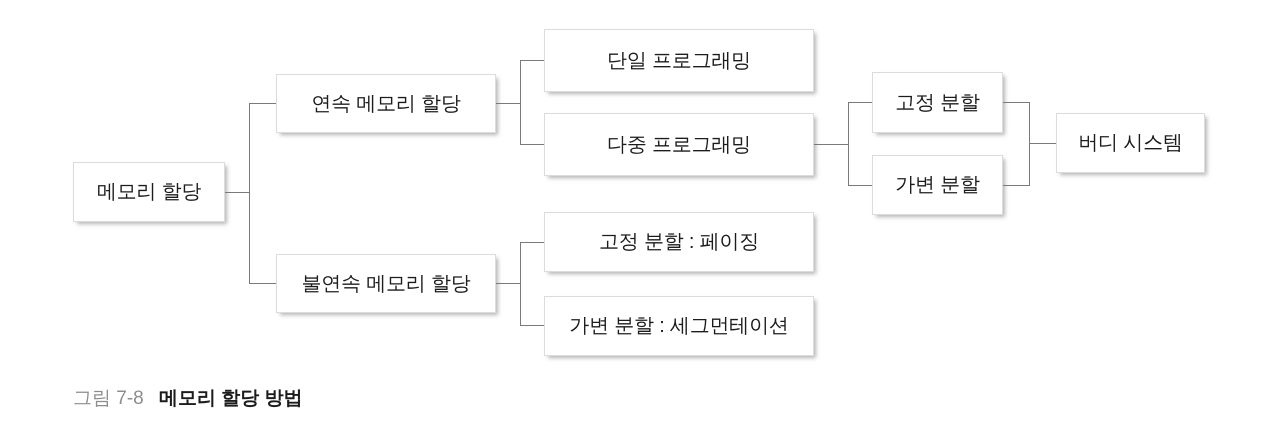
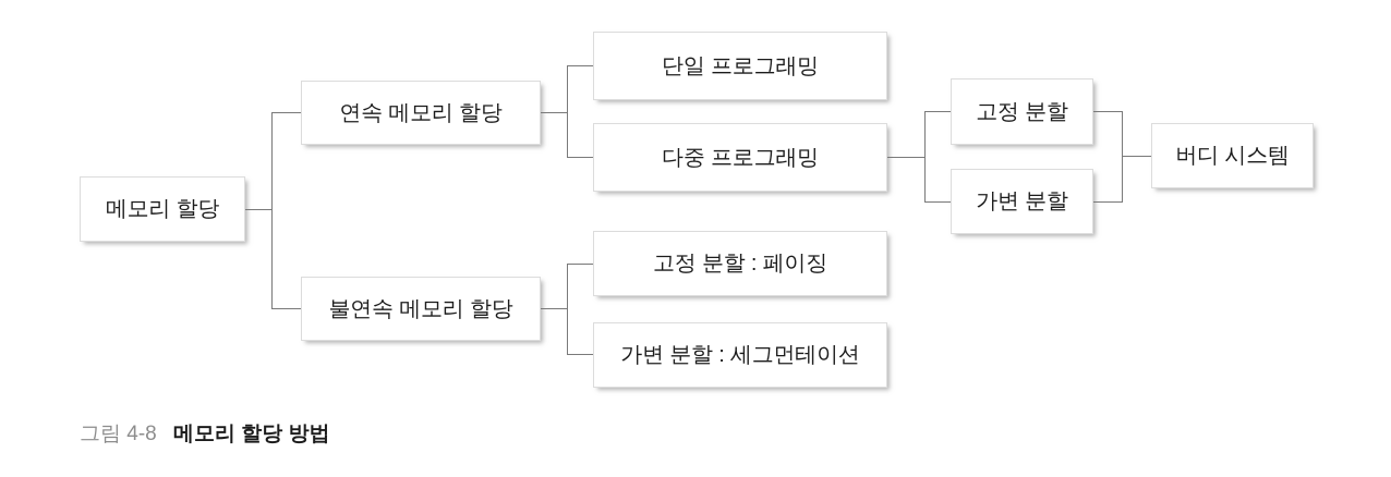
  메모리 할당
  연속 메모리 할당
  불연속 메모리 할당
  단일 프로그래밍
  다중 프로그래밍
  고정 분할 : 페이징
  가변 분할 : 세그먼테이션
  고정 분할
  가변 분할
  버디 시스템
- 그림 7-8 메모리 할당 방법
+ 그림 4-8 메모리 할당 방법
